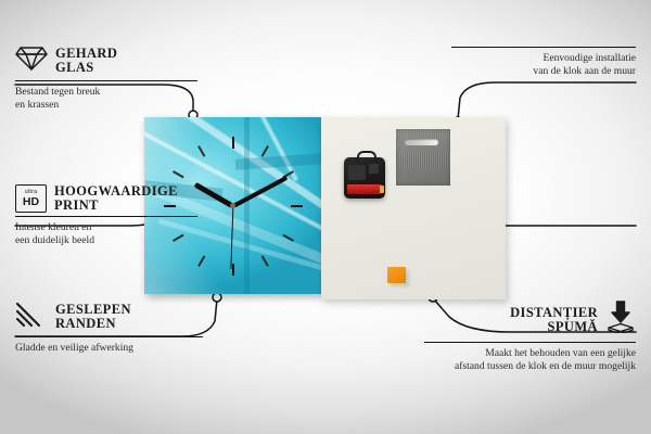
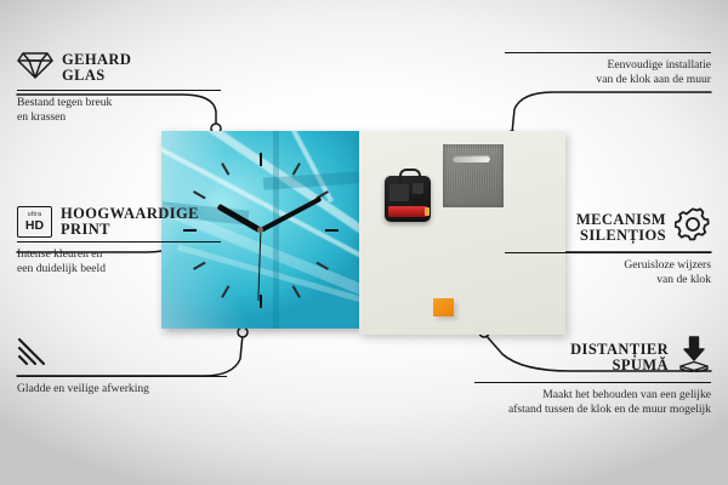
  GEHARD
  GLAS
  Bestand tegen breuk
  en krassen
  HD
  HOOGWAARDIGE
  PRINT
  Intense kleuren en
  een duidelijk beeld
- GESLEPEN
- RANDEN
  Gladde en veilige afwerking
  Eenvoudige installatie
  van de klok aan de muur
+ MECANISM
+ SILENȚIOS
+ Geruisloze wijzers
+ van de klok
  DISTANȚIER
  SPUMĂ
  Maakt het behouden van een gelijke
  afstand tussen de klok en de muur mogelijk
